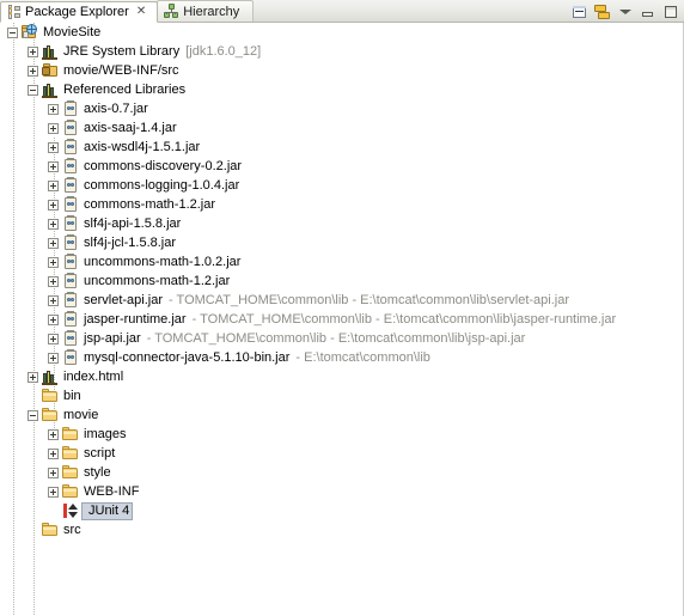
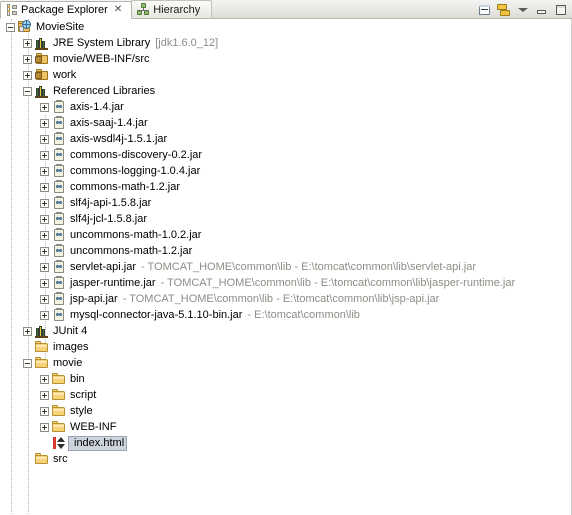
  Package Explorer
  ✕
  Hierarchy
  MovieSite
  JRE System Library
  [jdk1.6.0_12]
  movie/WEB-INF/src
+ work
  Referenced Libraries
- axis-0.7.jar
+ axis-1.4.jar
  axis-saaj-1.4.jar
  axis-wsdl4j-1.5.1.jar
  commons-discovery-0.2.jar
  commons-logging-1.0.4.jar
  commons-math-1.2.jar
  slf4j-api-1.5.8.jar
  slf4j-jcl-1.5.8.jar
  uncommons-math-1.0.2.jar
  uncommons-math-1.2.jar
  servlet-api.jar
  - TOMCAT_HOME\common\lib - E:\tomcat\common\lib\servlet-api.jar
  jasper-runtime.jar
  - TOMCAT_HOME\common\lib - E:\tomcat\common\lib\jasper-runtime.jar
  jsp-api.jar
  - TOMCAT_HOME\common\lib - E:\tomcat\common\lib\jsp-api.jar
  mysql-connector-java-5.1.10-bin.jar
  - E:\tomcat\common\lib
- index.html
+ JUnit 4
- bin
+ images
  movie
- images
+ bin
  script
  style
  WEB-INF
- JUnit 4
+ index.html
  src
